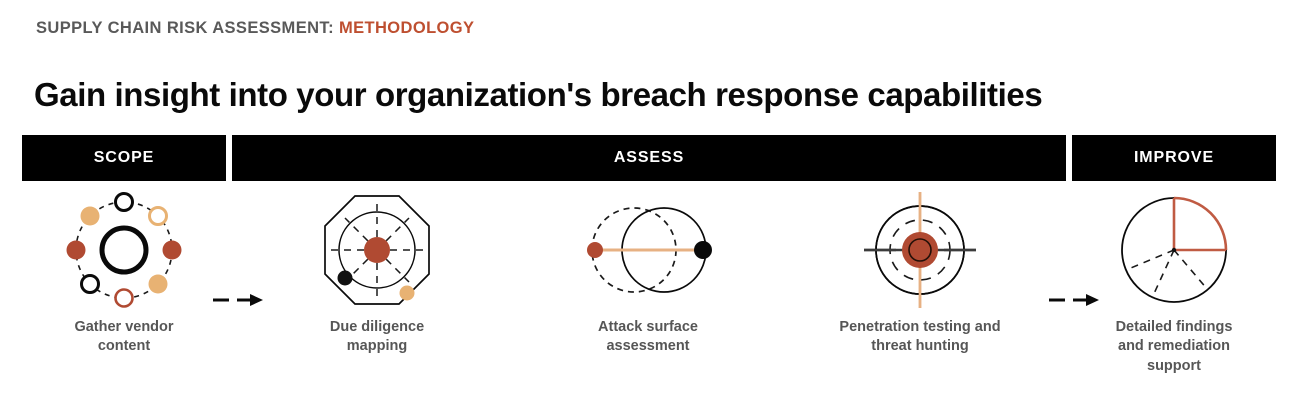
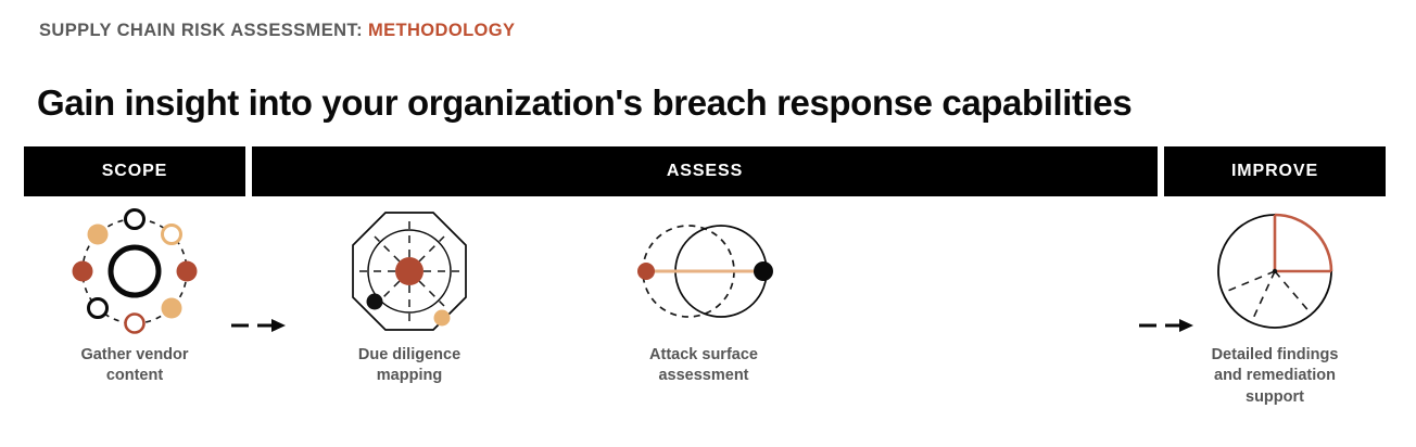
  SUPPLY CHAIN RISK ASSESSMENT: METHODOLOGY
  Gain insight into your organization's breach response capabilities
  SCOPE
  ASSESS
  IMPROVE
  Gather vendor
  content
  Due diligence
  mapping
  Attack surface
  assessment
- Penetration testing and
- threat hunting
  Detailed findings
  and remediation
  support
